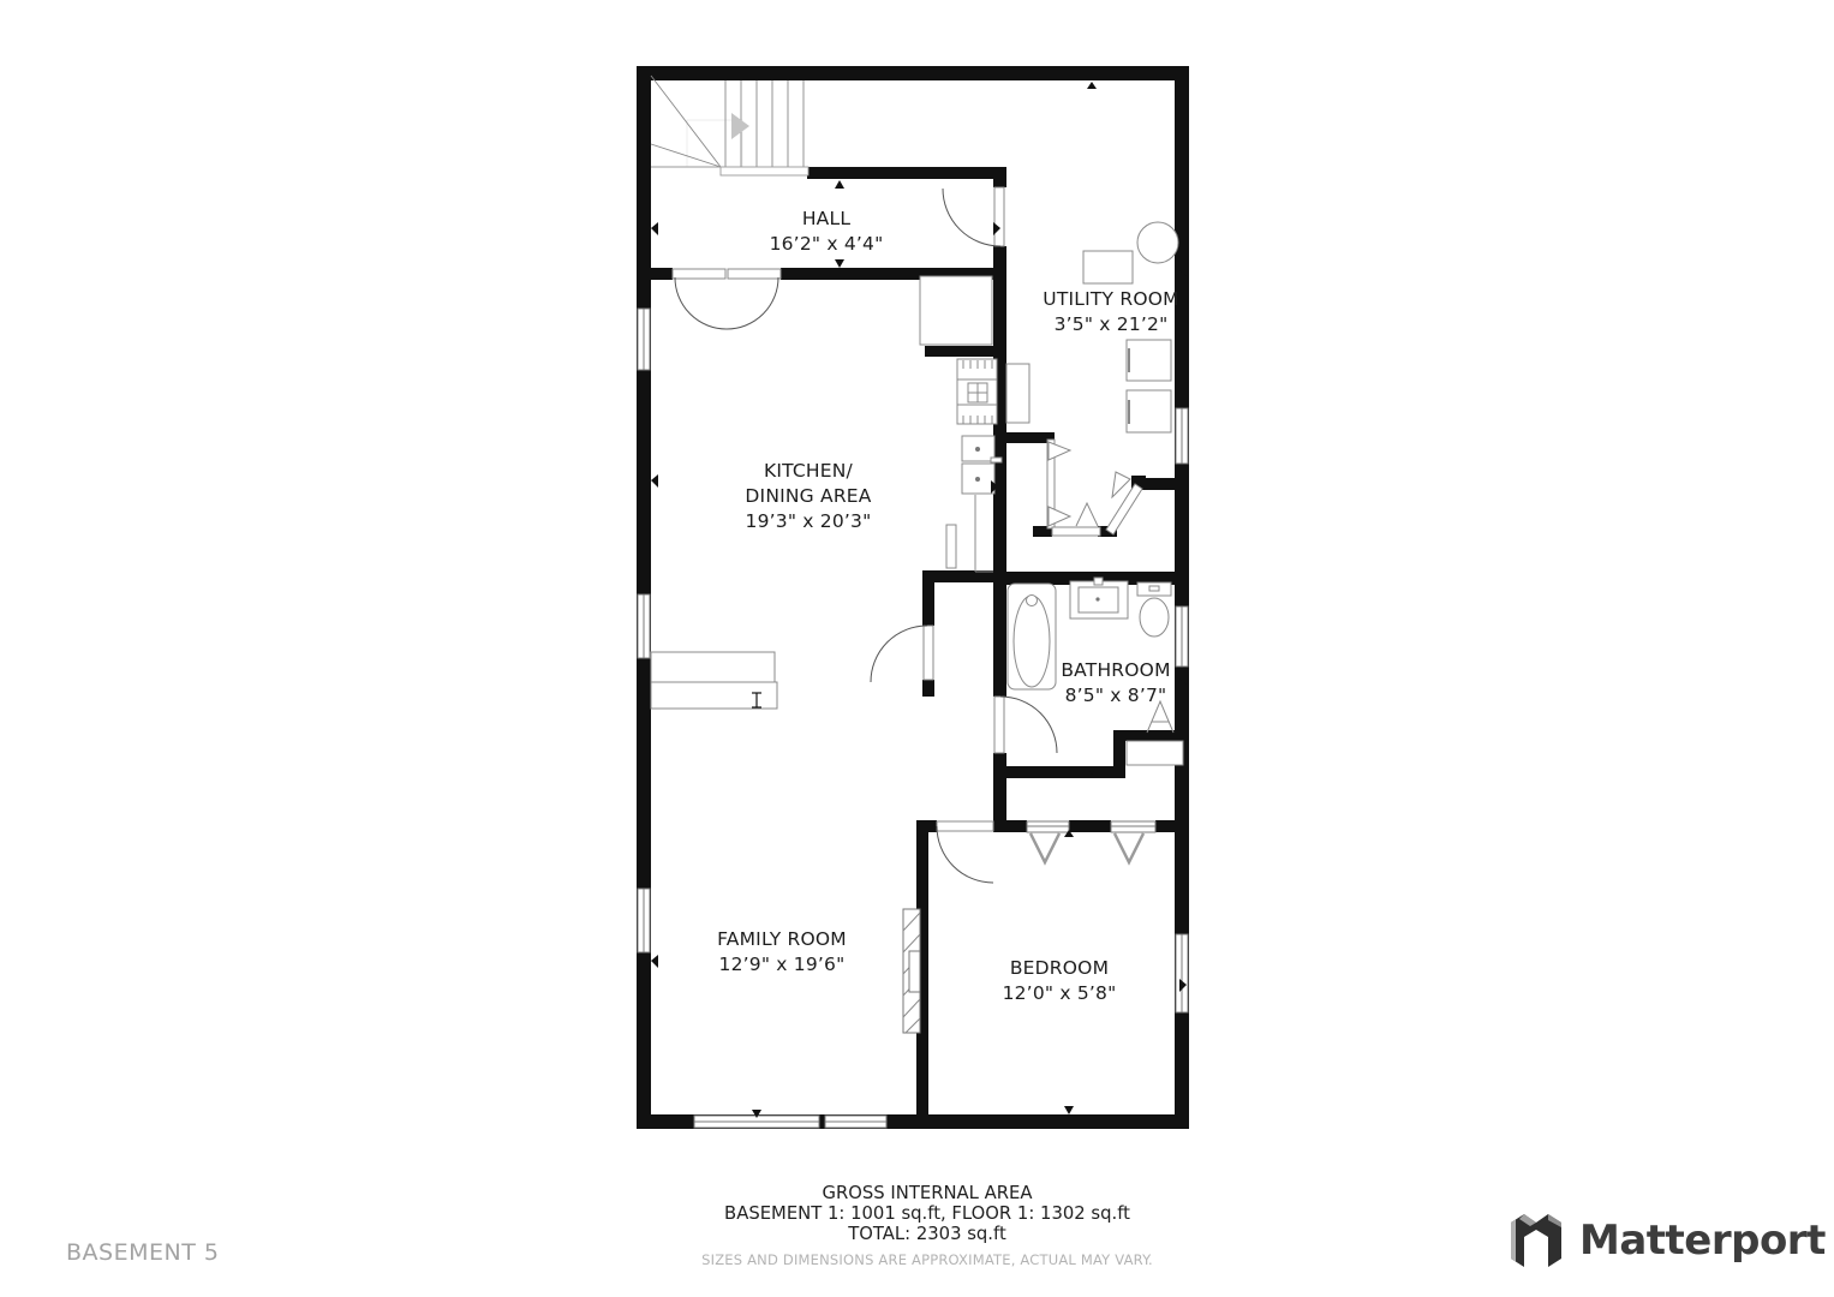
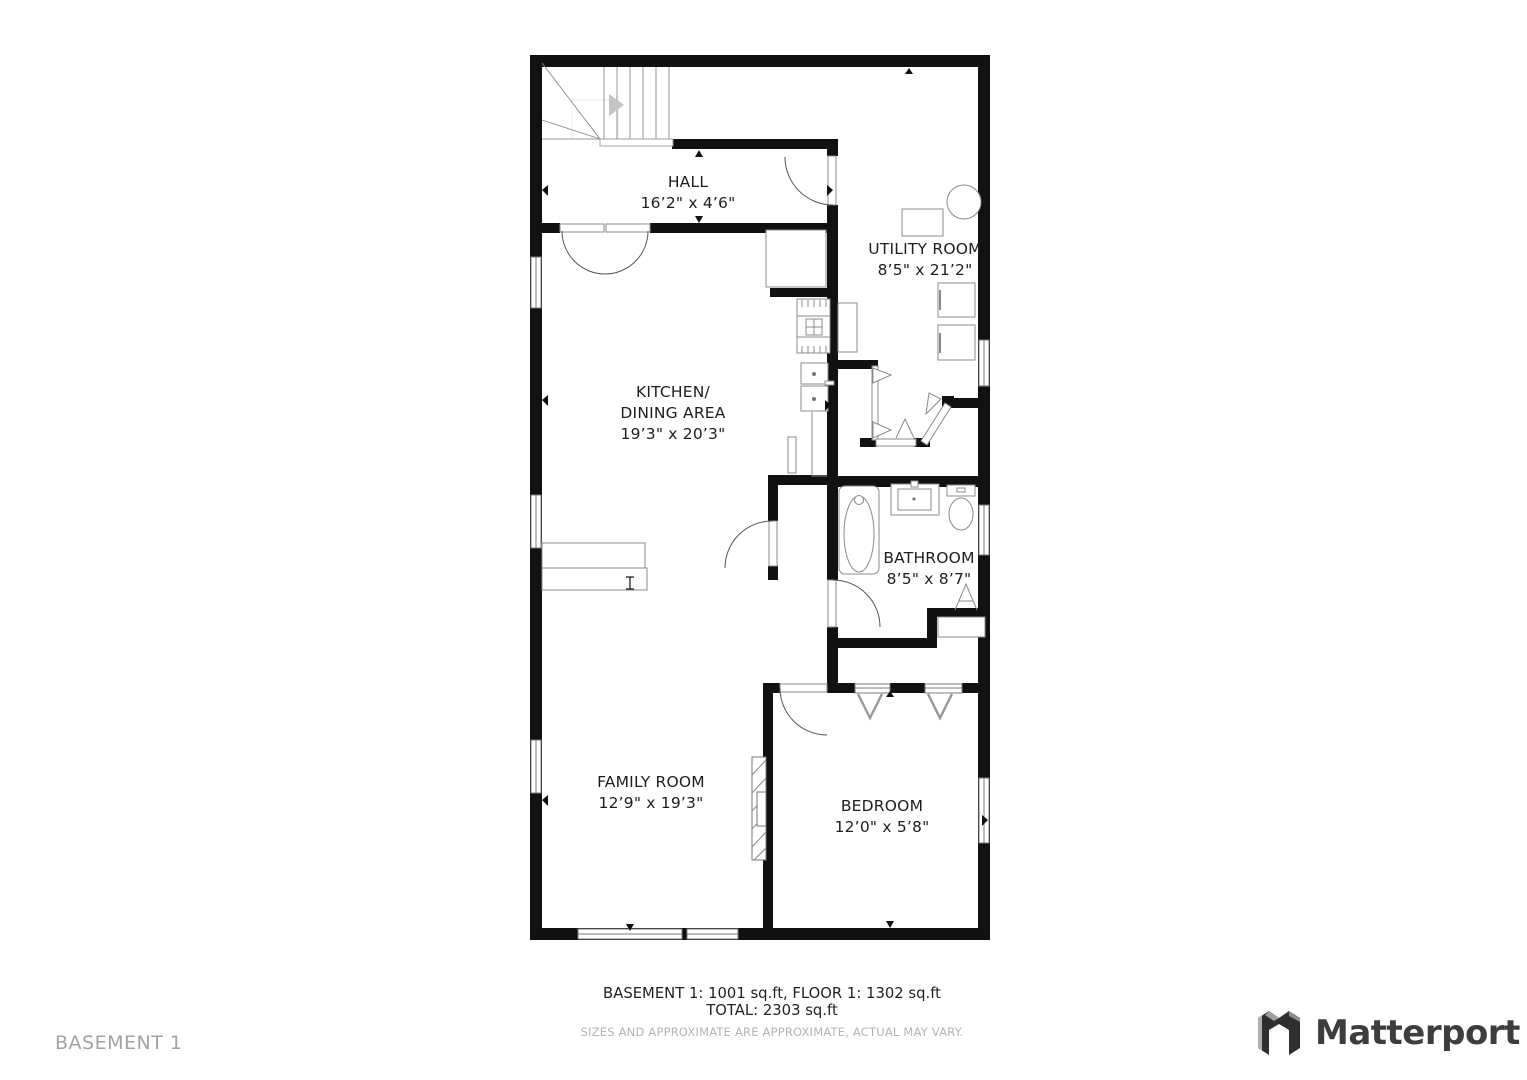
  HALL
- 16’2" x 4’4"
+ 16’2" x 4’6"
  UTILITY ROOM
- 3’5" x 21’2"
+ 8’5" x 21’2"
  KITCHEN/
  DINING AREA
  19’3" x 20’3"
  BATHROOM
  8’5" x 8’7"
  FAMILY ROOM
- 12’9" x 19’6"
+ 12’9" x 19’3"
  BEDROOM
  12’0" x 5’8"
- GROSS INTERNAL AREA
  BASEMENT 1: 1001 sq.ft, FLOOR 1: 1302 sq.ft
  TOTAL: 2303 sq.ft
- SIZES AND DIMENSIONS ARE APPROXIMATE, ACTUAL MAY VARY.
+ SIZES AND APPROXIMATE ARE APPROXIMATE, ACTUAL MAY VARY.
- BASEMENT 5
+ BASEMENT 1
  Matterport
